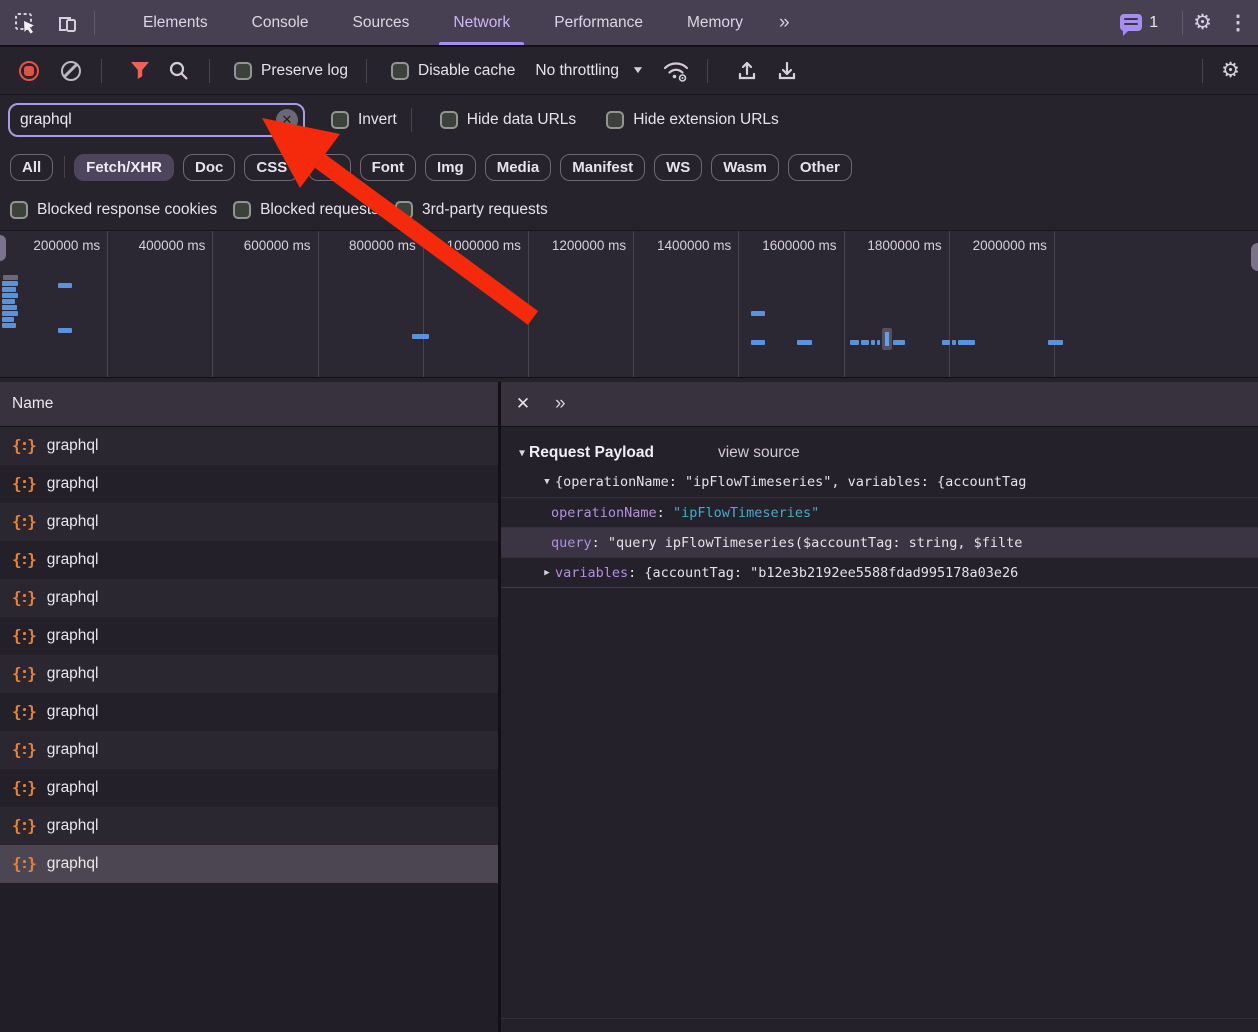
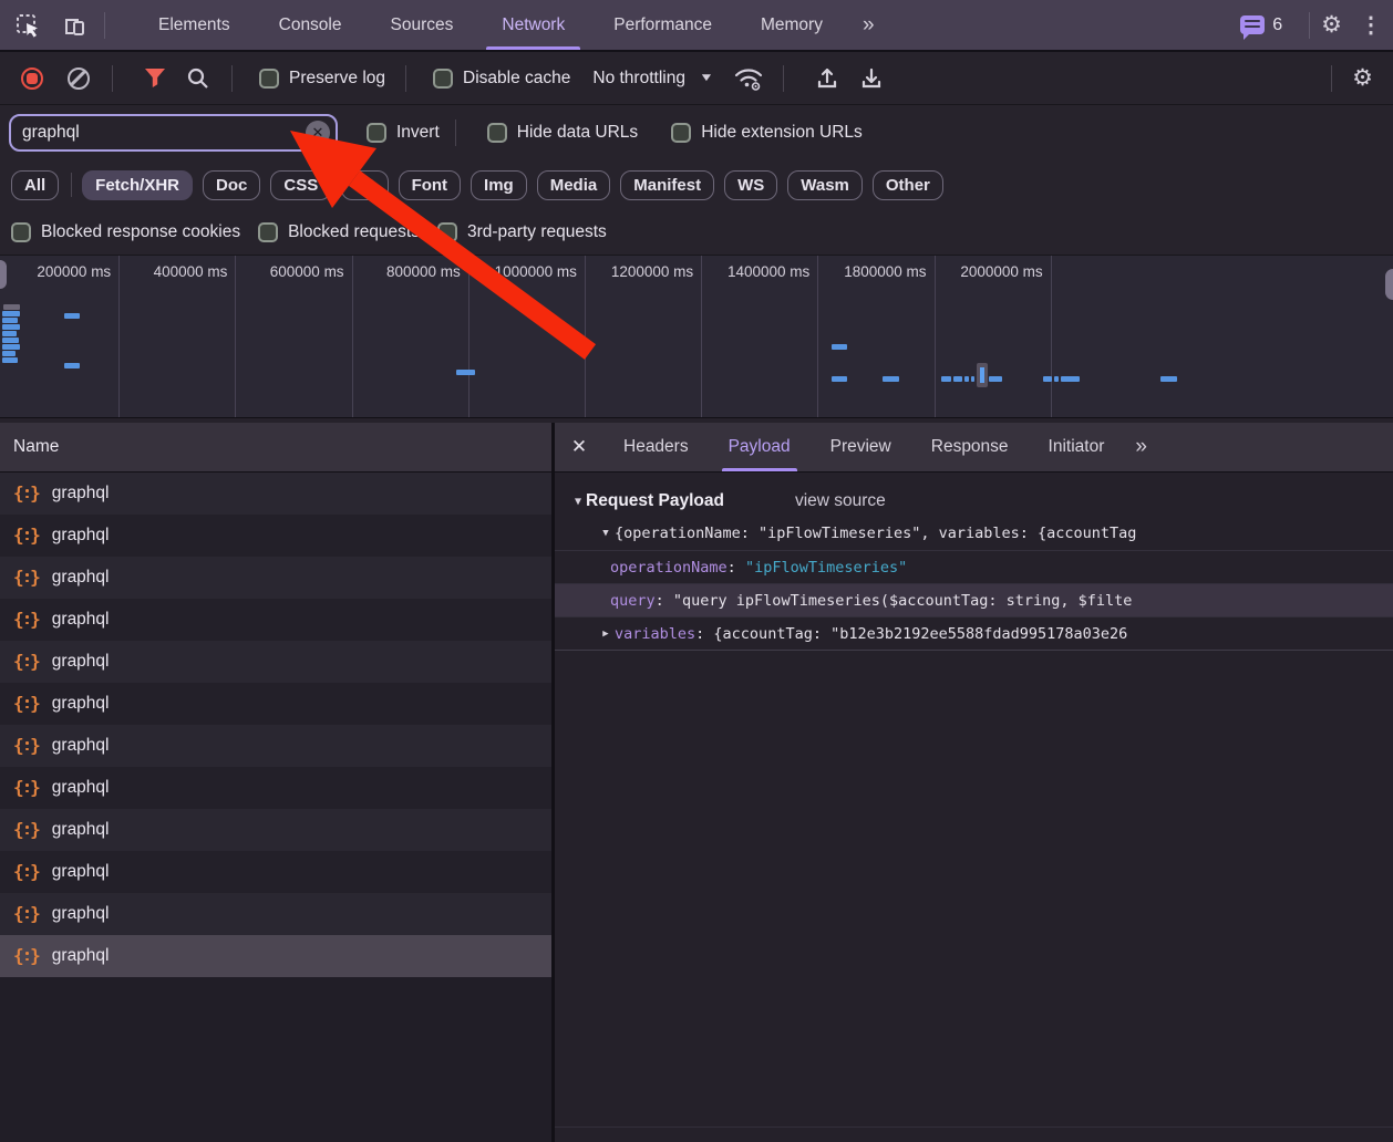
  Elements
  Console
  Sources
  Network
  Performance
  Memory
  »
- 1
+ 6
  ⚙
  ⋮
  Preserve log
  Disable cache
  No throttling
  ▼
  ⚙
  graphql
  ✕
  Invert
  Hide data URLs
  Hide extension URLs
  All
  Fetch/XHR
  Doc
  CSS
  Font
  Img
  Media
  Manifest
  WS
  Wasm
  Other
  Blocked response cookies
  Blocked request
  3rd-party requests
  200000 ms
  400000 ms
  600000 ms
  800000 ms
  1000000 ms
  1200000 ms
  1400000 ms
- 1600000 ms
  1800000 ms
  2000000 ms
  Name
  {
  }
  graphql
  {
  }
  graphql
  {
  }
  graphql
  {
  }
  graphql
  {
  }
  graphql
  {
  }
  graphql
  {
  }
  graphql
  {
  }
  graphql
  {
  }
  graphql
  {
  }
  graphql
  {
  }
  graphql
  {
  }
  graphql
  ✕
+ Headers
+ Payload
+ Preview
+ Response
+ Initiator
  »
  ▼
  Request Payload
  view source
  ▼
  {operationName: "ipFlowTimeseries", variables: {accountTag
  operationName
  :
  "ipFlowTimeseries"
  query
  :
  "query ipFlowTimeseries($accountTag: string, $filte
  ▶
  variables
  :
  {accountTag: "b12e3b2192ee5588fdad995178a03e26
